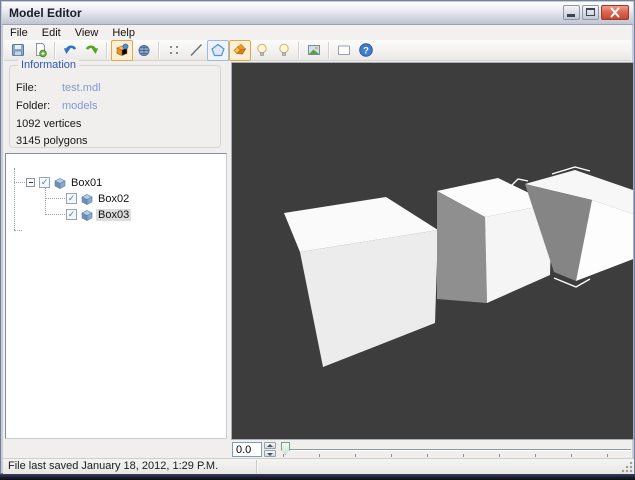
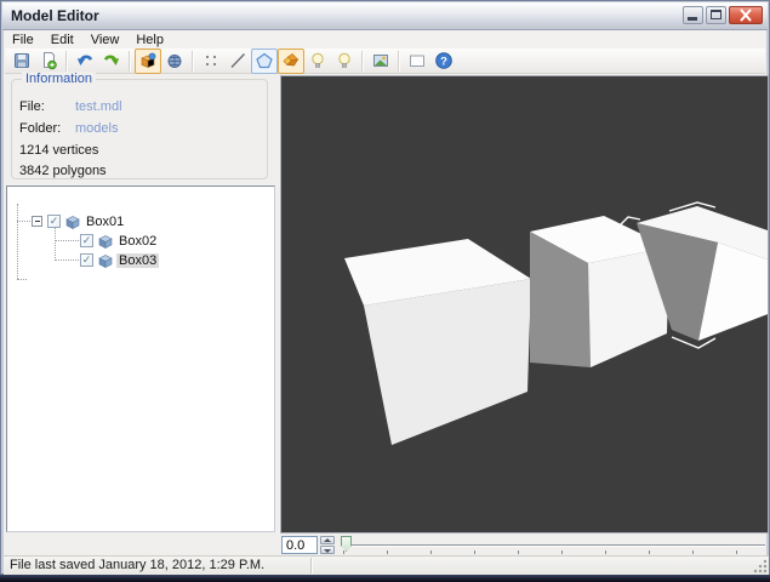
  Model Editor
  File
  Edit
  View
  Help
  ?
  Information
  File:
  test.mdl
  Folder:
  models
- 1092 vertices
+ 1214 vertices
- 3145 polygons
+ 3842 polygons
  ✓
  Box01
  ✓
  Box02
  ✓
  Box03
  0.0
  File last saved January 18, 2012, 1:29 P.M.
